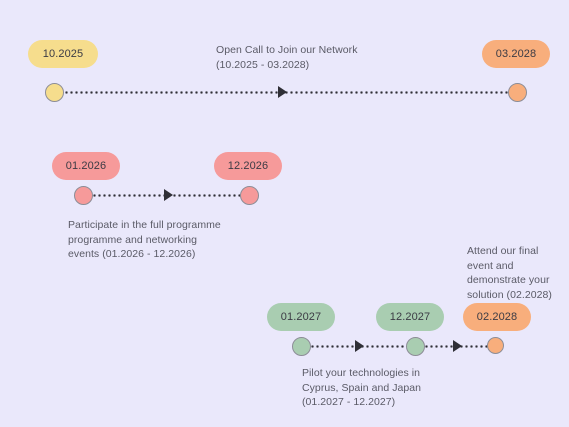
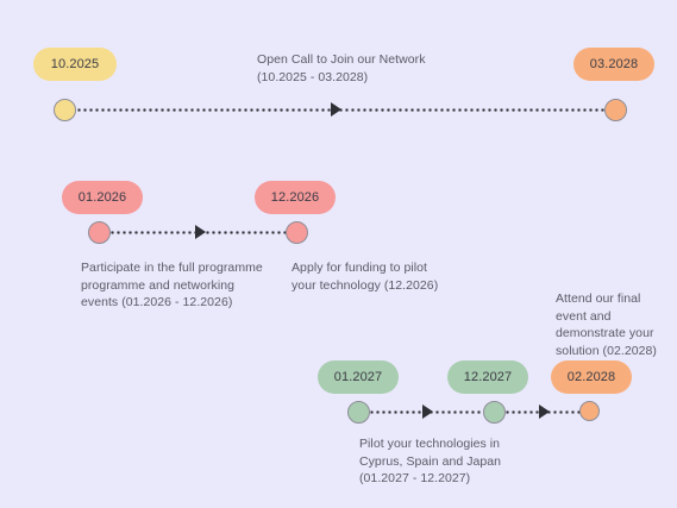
  Open Call to Join our Network
  (10.2025 - 03.2028)
  10.2025
  03.2028
  01.2026
  12.2026
  Participate in the full programme
  programme and networking
  events (01.2026 - 12.2026)
+ Apply for funding to pilot
+ your technology (12.2026)
  Attend our final
  event and
  demonstrate your
  solution (02.2028)
  01.2027
  12.2027
  02.2028
  Pilot your technologies in
  Cyprus, Spain and Japan
  (01.2027 - 12.2027)
